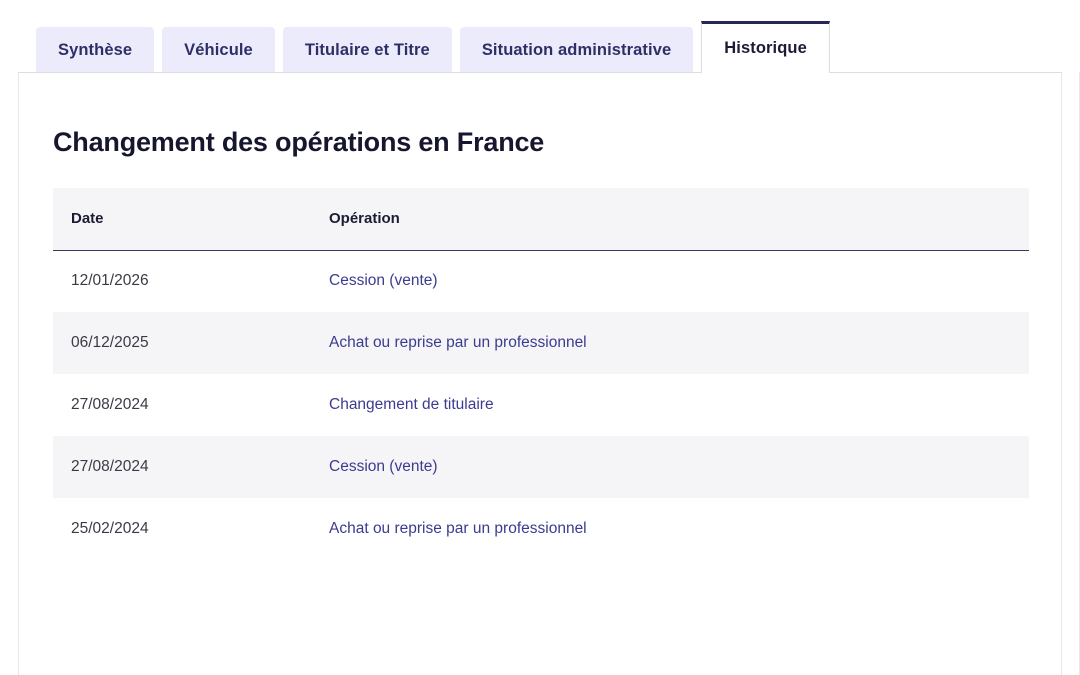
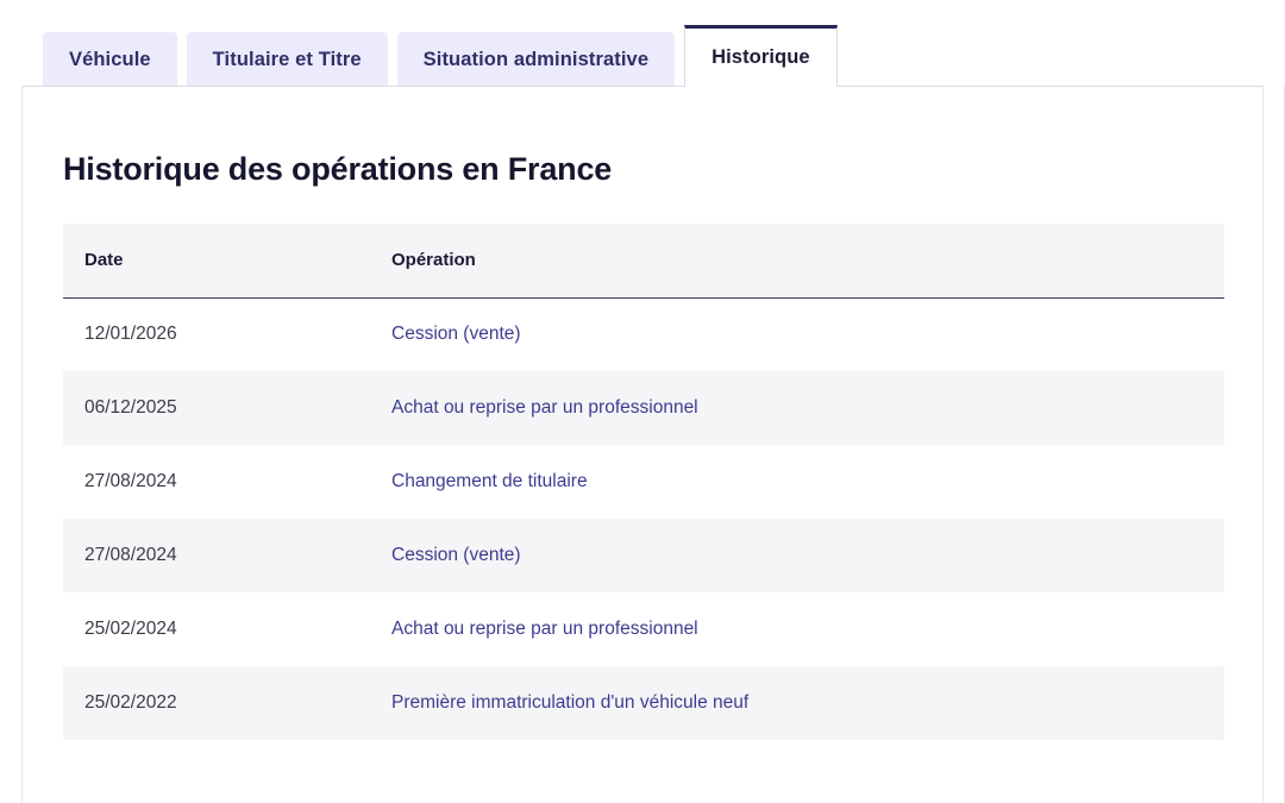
- Synthèse
  Véhicule
  Titulaire et Titre
  Situation administrative
  Historique
- Changement des opérations en France
+ Historique des opérations en France
  Date	Opération
  12/01/2026	Cession (vente)
  06/12/2025	Achat ou reprise par un professionnel
  27/08/2024	Changement de titulaire
  27/08/2024	Cession (vente)
  25/02/2024	Achat ou reprise par un professionnel
+ 25/02/2022	Première immatriculation d'un véhicule neuf
